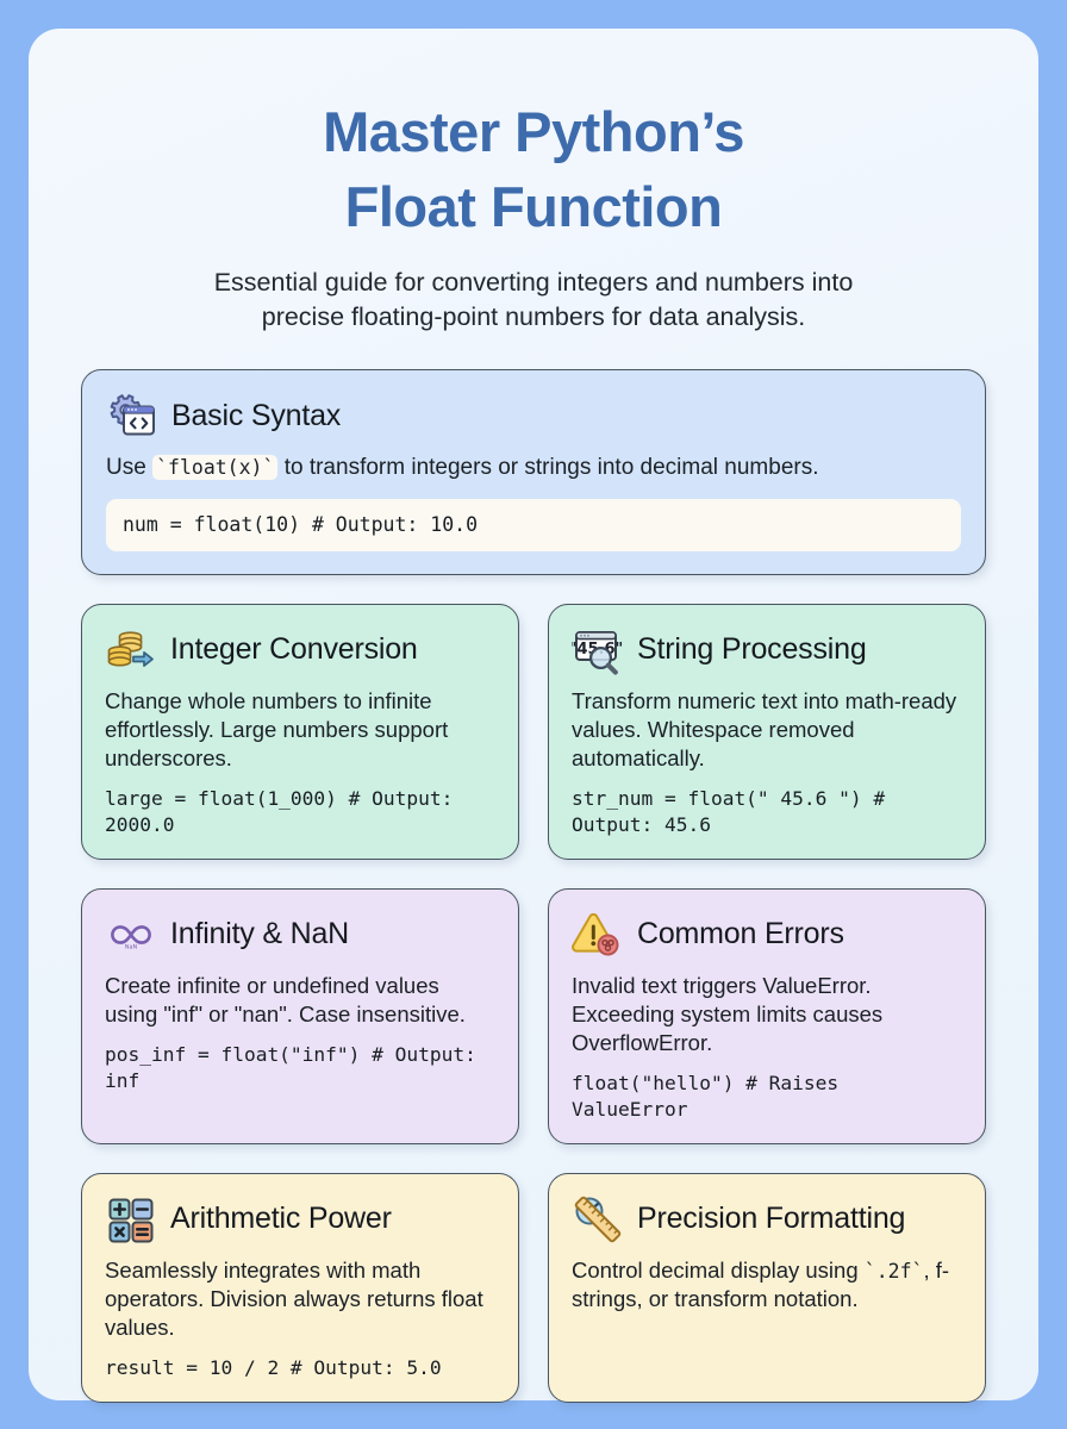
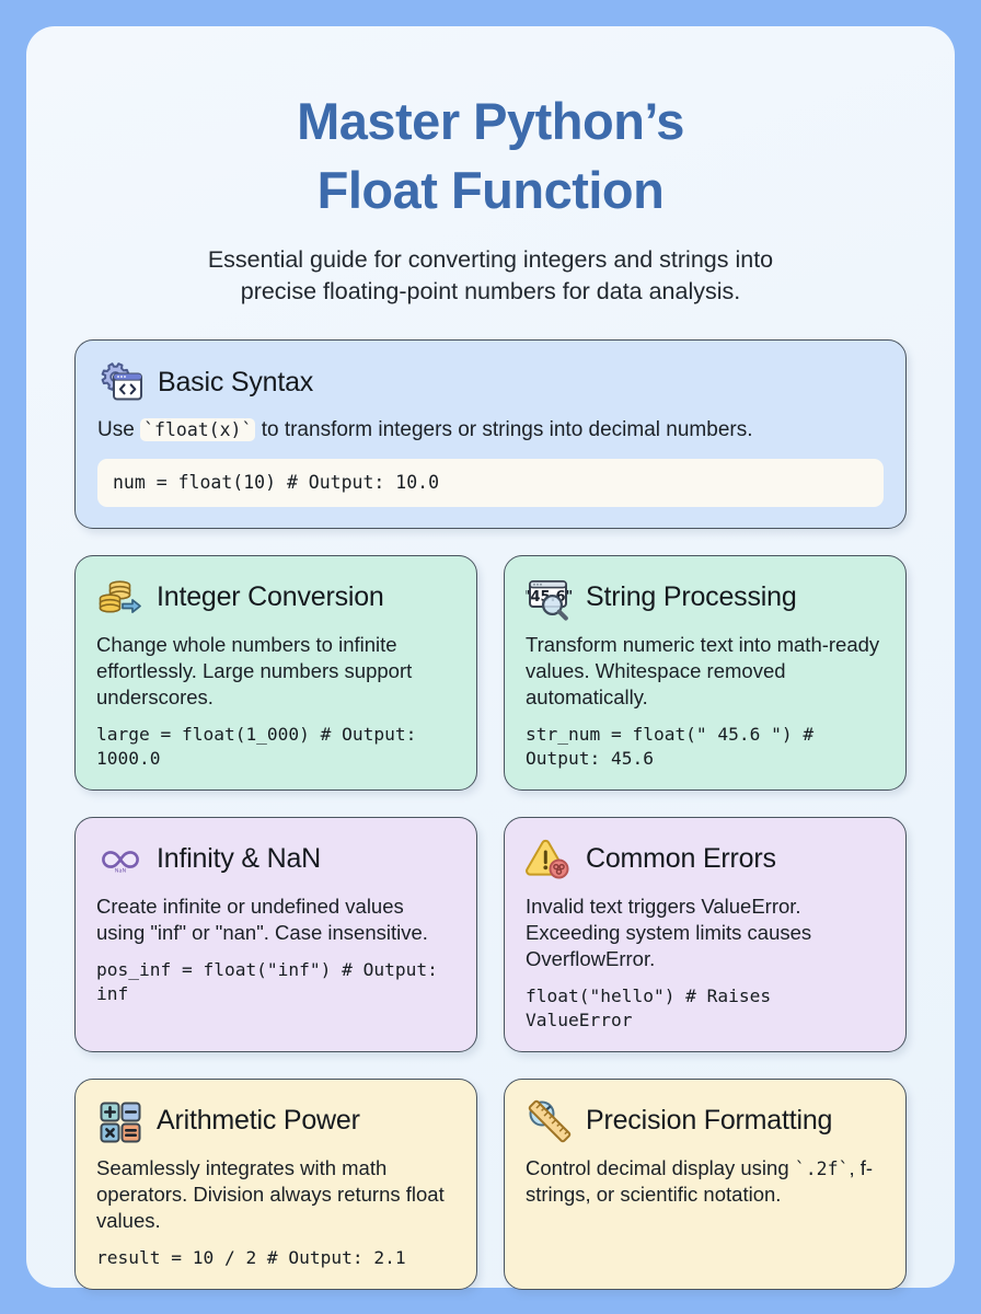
  Master Python’s
  Float Function
- Essential guide for converting integers and numbers into
+ Essential guide for converting integers and strings into
  precise floating-point numbers for data analysis.
  Basic Syntax
  Use `float(x)` to transform integers or strings into decimal numbers.
  num = float(10) # Output: 10.0
  Integer Conversion
  Change whole numbers to infinite effortlessly. Large numbers support underscores.
- large = float(1_000) # Output: 2000.0
+ large = float(1_000) # Output: 1000.0
  "45.6"
  String Processing
  Transform numeric text into math-ready values. Whitespace removed automatically.
  str_num = float(" 45.6 ") # Output: 45.6
  Infinity & NaN
  Create infinite or undefined values using "inf" or "nan". Case insensitive.
  pos_inf = float("inf") # Output: inf
  Common Errors
  Invalid text triggers ValueError. Exceeding system limits causes OverflowError.
  float("hello") # Raises ValueError
  Arithmetic Power
  Seamlessly integrates with math operators. Division always returns float values.
- result = 10 / 2 # Output: 5.0
+ result = 10 / 2 # Output: 2.1
  Precision Formatting
- Control decimal display using `.2f`, f-strings, or transform notation.
+ Control decimal display using `.2f`, f-strings, or scientific notation.
